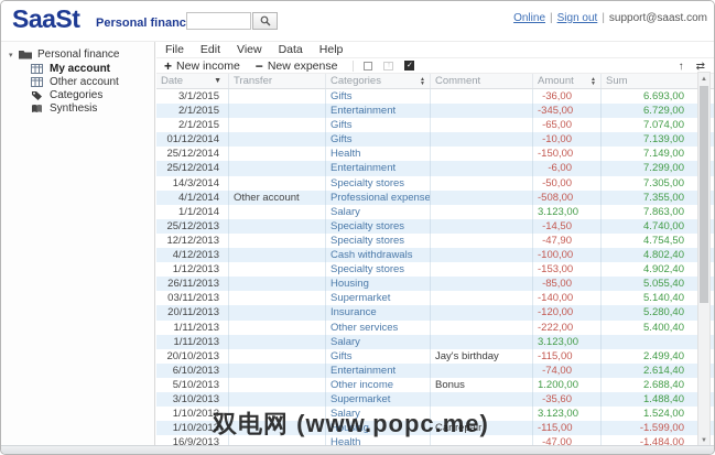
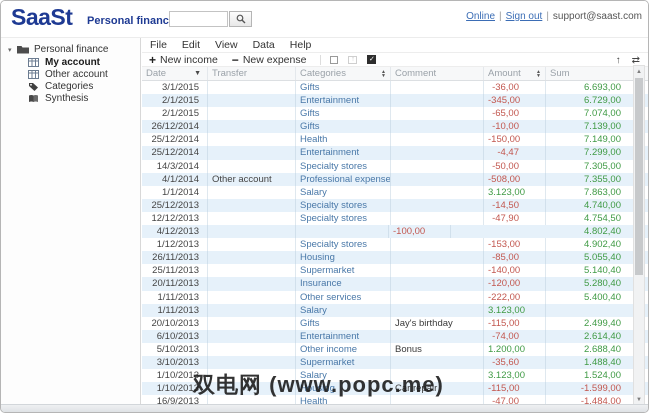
  SaaSt
  Personal financ
  Online | Sign out | support@saast.com
  Personal finance
  My account
  Other account
  Categories
  Synthesis
  File
  Edit
  View
  Data
  Help
  +
  New income
  −
  New expense
  ↑
  ⇄
  Date
  Transfer
  Categories
  Comment
  Amount
  Sum
  3/1/2015
  Gifts
  -36,00
  6.693,00
  2/1/2015
  Entertainment
  -345,00
  6.729,00
  2/1/2015
  Gifts
  -65,00
  7.074,00
- 01/12/2014
+ 26/12/2014
  Gifts
  -10,00
  7.139,00
  25/12/2014
  Health
  -150,00
  7.149,00
  25/12/2014
  Entertainment
- -6,00
+ -4,47
  7.299,00
  14/3/2014
  Specialty stores
  -50,00
  7.305,00
  4/1/2014
  Other account
  Professional expense
  -508,00
  7.355,00
  1/1/2014
  Salary
  3.123,00
  7.863,00
  25/12/2013
  Specialty stores
  -14,50
  4.740,00
  12/12/2013
  Specialty stores
  -47,90
  4.754,50
  4/12/2013
- Cash withdrawals
  -100,00
  4.802,40
  1/12/2013
  Specialty stores
  -153,00
  4.902,40
  26/11/2013
  Housing
  -85,00
  5.055,40
- 03/11/2013
+ 25/11/2013
  Supermarket
  -140,00
  5.140,40
  20/11/2013
  Insurance
  -120,00
  5.280,40
  1/11/2013
  Other services
  -222,00
  5.400,40
  1/11/2013
  Salary
  3.123,00
  20/10/2013
  Gifts
  Jay's birthday
  -115,00
  2.499,40
  6/10/2013
  Entertainment
  -74,00
  2.614,40
  5/10/2013
  Other income
  Bonus
  1.200,00
  2.688,40
  3/10/2013
  Supermarket
  -35,60
  1.488,40
  1/10/2013
  Salary
  3.123,00
  1.524,00
  1/10/2013
  Housing
  Car repair
  -115,00
  -1.599,00
  16/9/2013
  Health
  -47,00
  -1.484,00
  双电网 (www.popc.me)
